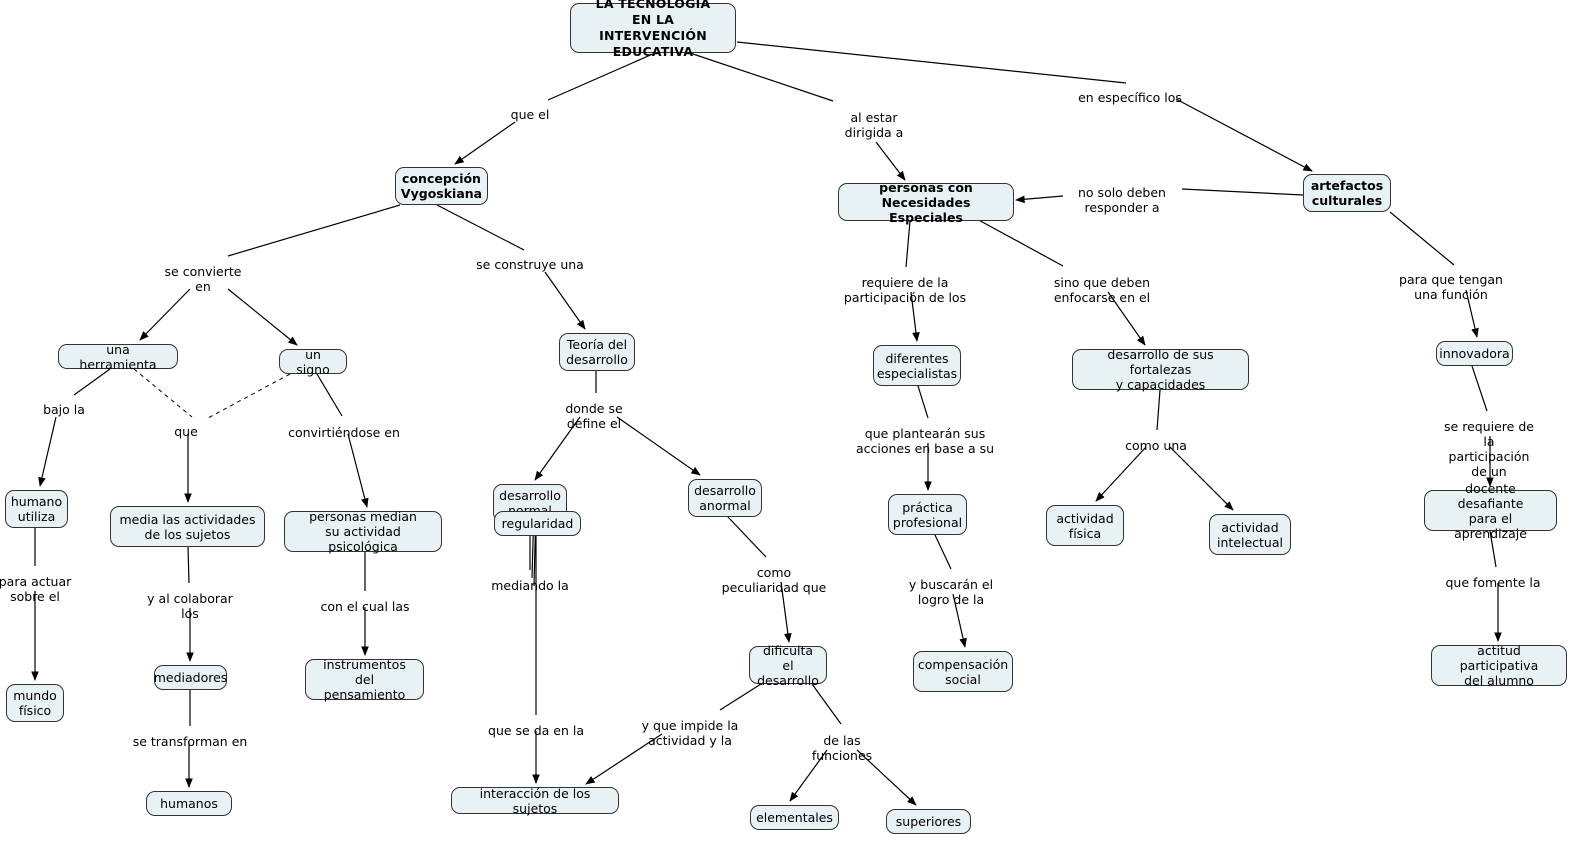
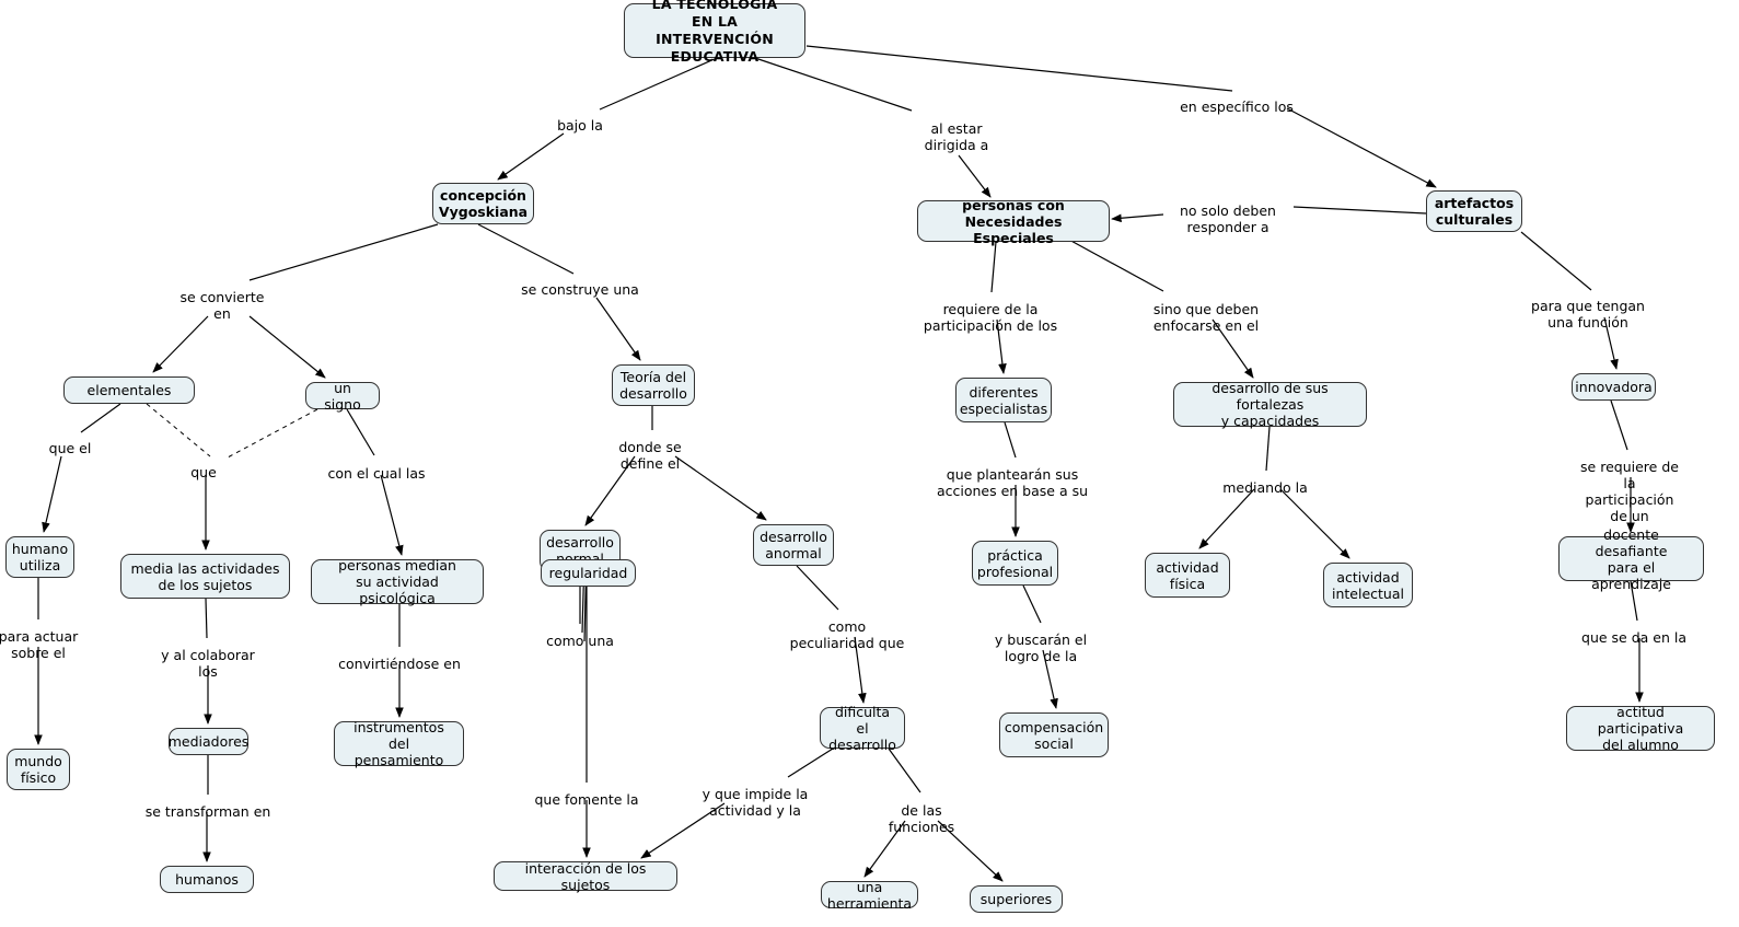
  LA TECNOLOGÍA
  EN LA INTERVENCIÓN
  EDUCATIVA
  concepción
  Vygoskiana
  personas con
  Necesidades Especiales
  artefactos
  culturales
- una herramienta
+ elementales
  un signo
  Teoría del
  desarrollo
  humano
  utiliza
  media las actividades
  de los sujetos
  personas median
  su actividad psicológica
  desarrollo
  desarrollo
  anormal
  diferentes
  especialistas
  desarrollo de sus fortalezas
  y capacidades
  innovadora
  mundo
  físico
  mediadores
  instrumentos del
  pensamiento
  regularidad
  dificulta el
  desarrollo
  práctica
  profesional
  actividad
  física
  actividad
  intelectual
  docente desafiante
  para el aprendizaje
  compensación
  social
  humanos
  actitud participativa
  del alumno
  interacción de los sujetos
- elementales
+ una herramienta
  superiores
- que el
+ bajo la
  al estar
  dirigida a
  en específico los
  no solo deben
  responder a
  se convierte
  en
  se construye una
  requiere de la
  participación de los
  sino que deben
  enfocarse en el
  para que tengan
  una función
- bajo la
+ que el
  que
- convirtiéndose en
+ con el cual las
  donde se
  define el
  que plantearán sus
  acciones en base a su
- como una
+ mediando la
  se requiere de la
  participación de un
  para actuar
  sobre el
  y al colaborar
  los
- con el cual las
+ convirtiéndose en
- mediando la
+ como una
  como
  peculiaridad que
  y buscarán el
  logro de la
- que fomente la
+ que se da en la
  se transforman en
- que se da en la
+ que fomente la
  y que impide la
  actividad y la
  de las
  funciones
